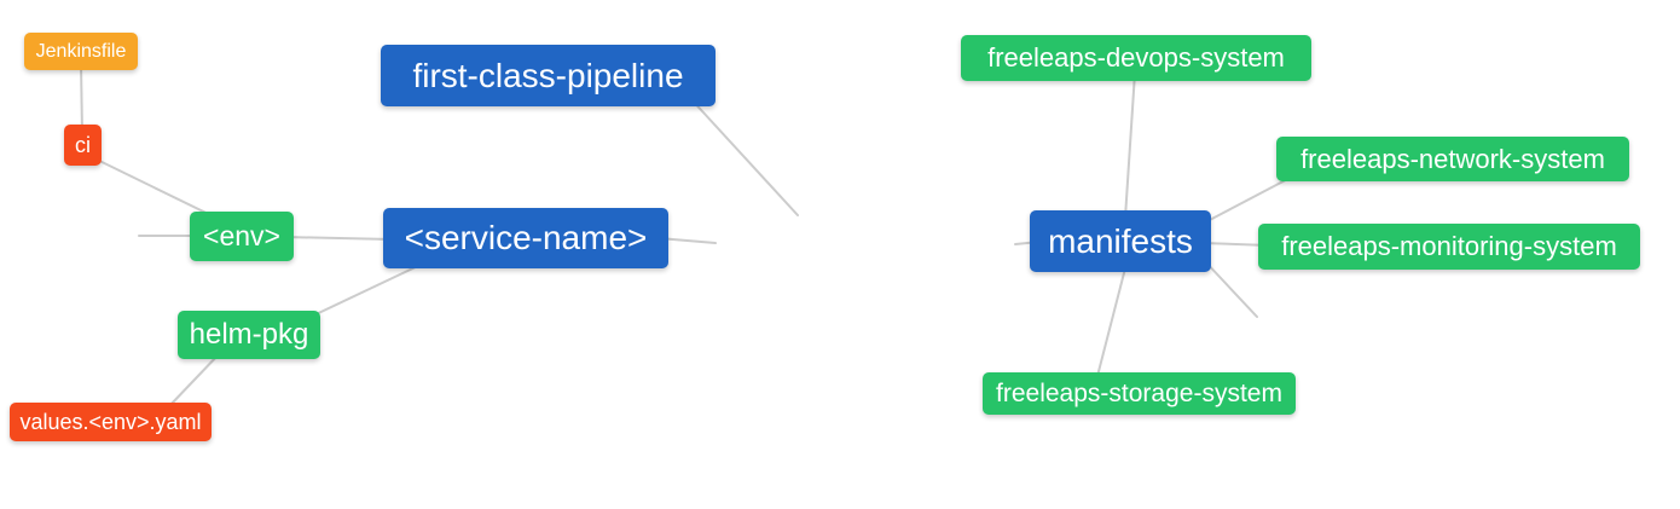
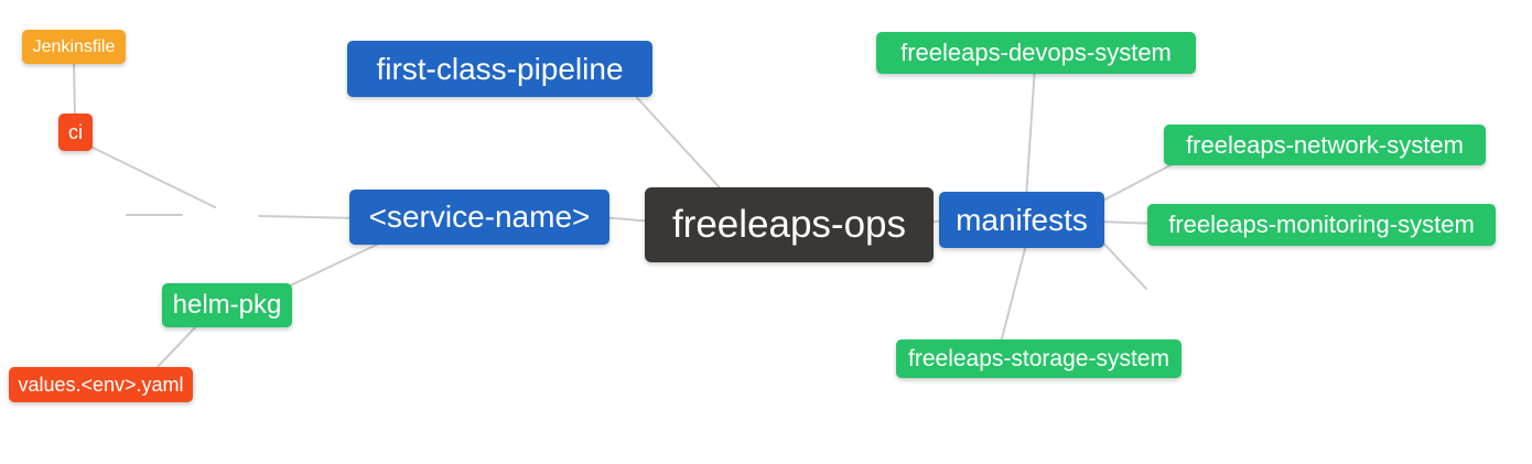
  Jenkinsfile
  ci
- <env>
  helm-pkg
  values.<env>.yaml
  first-class-pipeline
  <service-name>
+ freeleaps-ops
  manifests
  freeleaps-devops-system
  freeleaps-network-system
  freeleaps-monitoring-system
  freeleaps-storage-system
